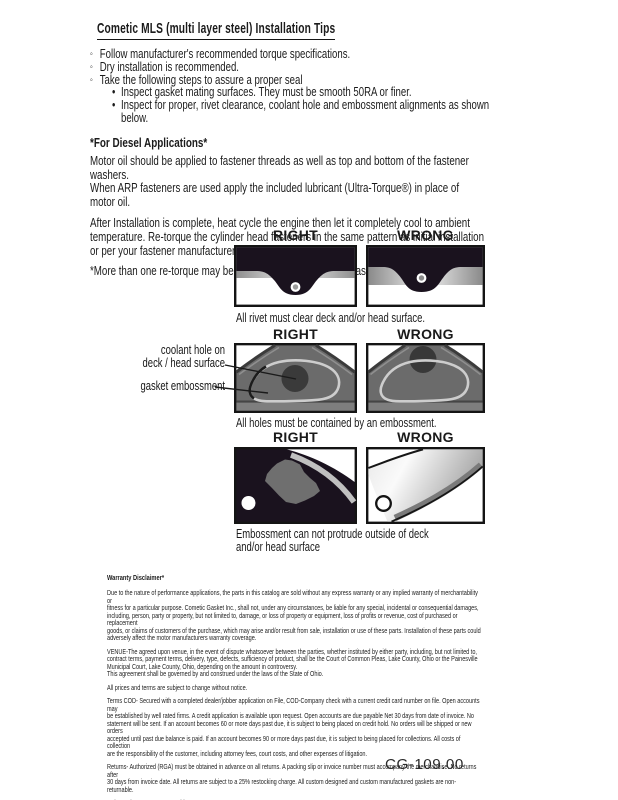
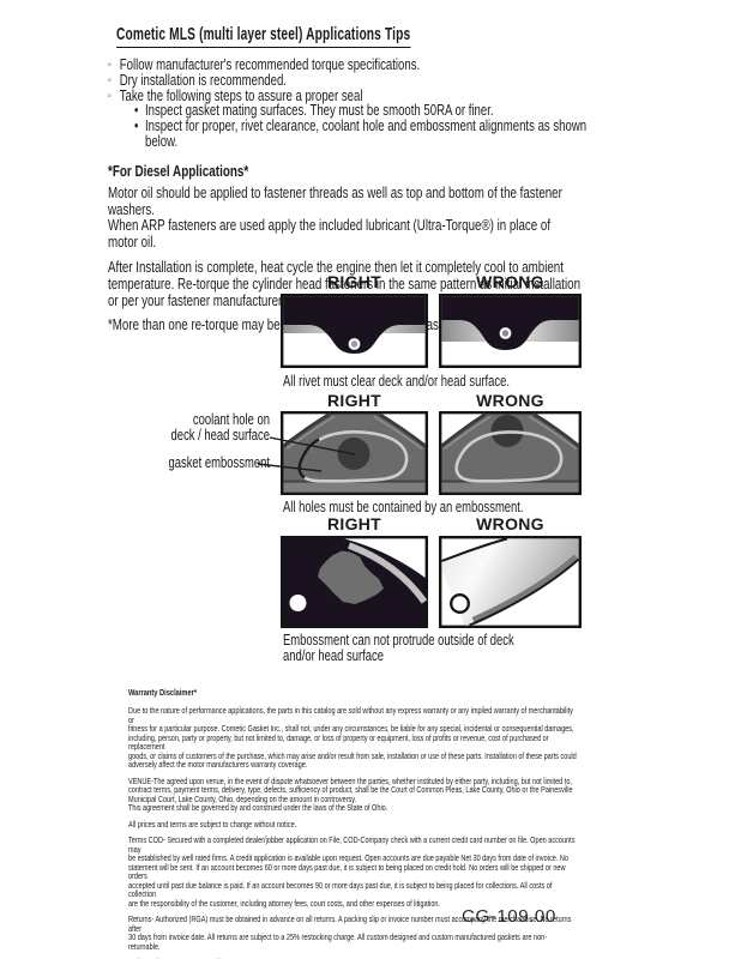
- Cometic MLS (multi layer steel) Installation Tips
+ Cometic MLS (multi layer steel) Applications Tips
  ◦
  Follow manufacturer's recommended torque specifications.
  ◦
  Dry installation is recommended.
  ◦
  Take the following steps to assure a proper seal
  •
  Inspect gasket mating surfaces. They must be smooth 50RA or finer.
  •
  Inspect for proper, rivet clearance, coolant hole and embossment alignments as shown below.
  *For Diesel Applications*
  Motor oil should be applied to fastener threads as well as top and bottom of the fastener washers.
  When ARP fasteners are used apply the included lubricant (Ultra-Torque®) in place of motor oil.
  After Installation is complete, heat cycle the engine then let it completely cool to ambient
  temperature. Re-torque the cylinder head fasteners in the same pattern as initial installation
  RIGHT
  WRONG
  All rivet must clear deck and/or head surface.
  RIGHT
  WRONG
  coolant hole on
  deck / head surface
  gasket embossment
  All holes must be contained by an embossment.
  RIGHT
  WRONG
  Embossment can not protrude outside of deck
  and/or head surface
  Warranty Disclaimer*
  Due to the nature of performance applications, the parts in this catalog are sold without any express warranty or any implied warranty of merchantability or
  fitness for a particular purpose. Cometic Gasket Inc., shall not, under any circumstances, be liable for any special, incidental or consequential damages,
  including, person, party or property, but not limited to, damage, or loss of property or equipment, loss of profits or revenue, cost of purchased or replacement
  goods, or claims of customers of the purchase, which may arise and/or result from sale, installation or use of these parts. Installation of these parts could
  adversely affect the motor manufacturers warranty coverage.
  VENUE-The agreed upon venue, in the event of dispute whatsoever between the parties, whether instituted by either party, including, but not limited to,
  contract terms, payment terms, delivery, type, defects, sufficiency of product, shall be the Court of Common Pleas, Lake County, Ohio or the Painesville
  Municipal Court, Lake County, Ohio, depending on the amount in controversy.
  This agreement shall be governed by and construed under the laws of the State of Ohio.
  All prices and terms are subject to change without notice.
  Terms COD- Secured with a completed dealer/jobber application on File, COD-Company check with a current credit card number on file. Open accounts may
  be established by well rated firms. A credit application is available upon request. Open accounts are due payable Net 30 days from date of invoice. No
  statement will be sent. If an account becomes 60 or more days past due, it is subject to being placed on credit hold. No orders will be shipped or new orders
  accepted until past due balance is paid. If an account becomes 90 or more days past due, it is subject to being placed for collections. All costs of collection
  are the responsibility of the customer, including attorney fees, court costs, and other expenses of litigation.
  Returns- Authorized (RGA) must be obtained in advance on all returns. A packing slip or invoice number must accompany the merchandise. No returns after
  30 days from invoice date. All returns are subject to a 25% restocking charge. All custom designed and custom manufactured gaskets are non-returnable.
  CG-109.00
